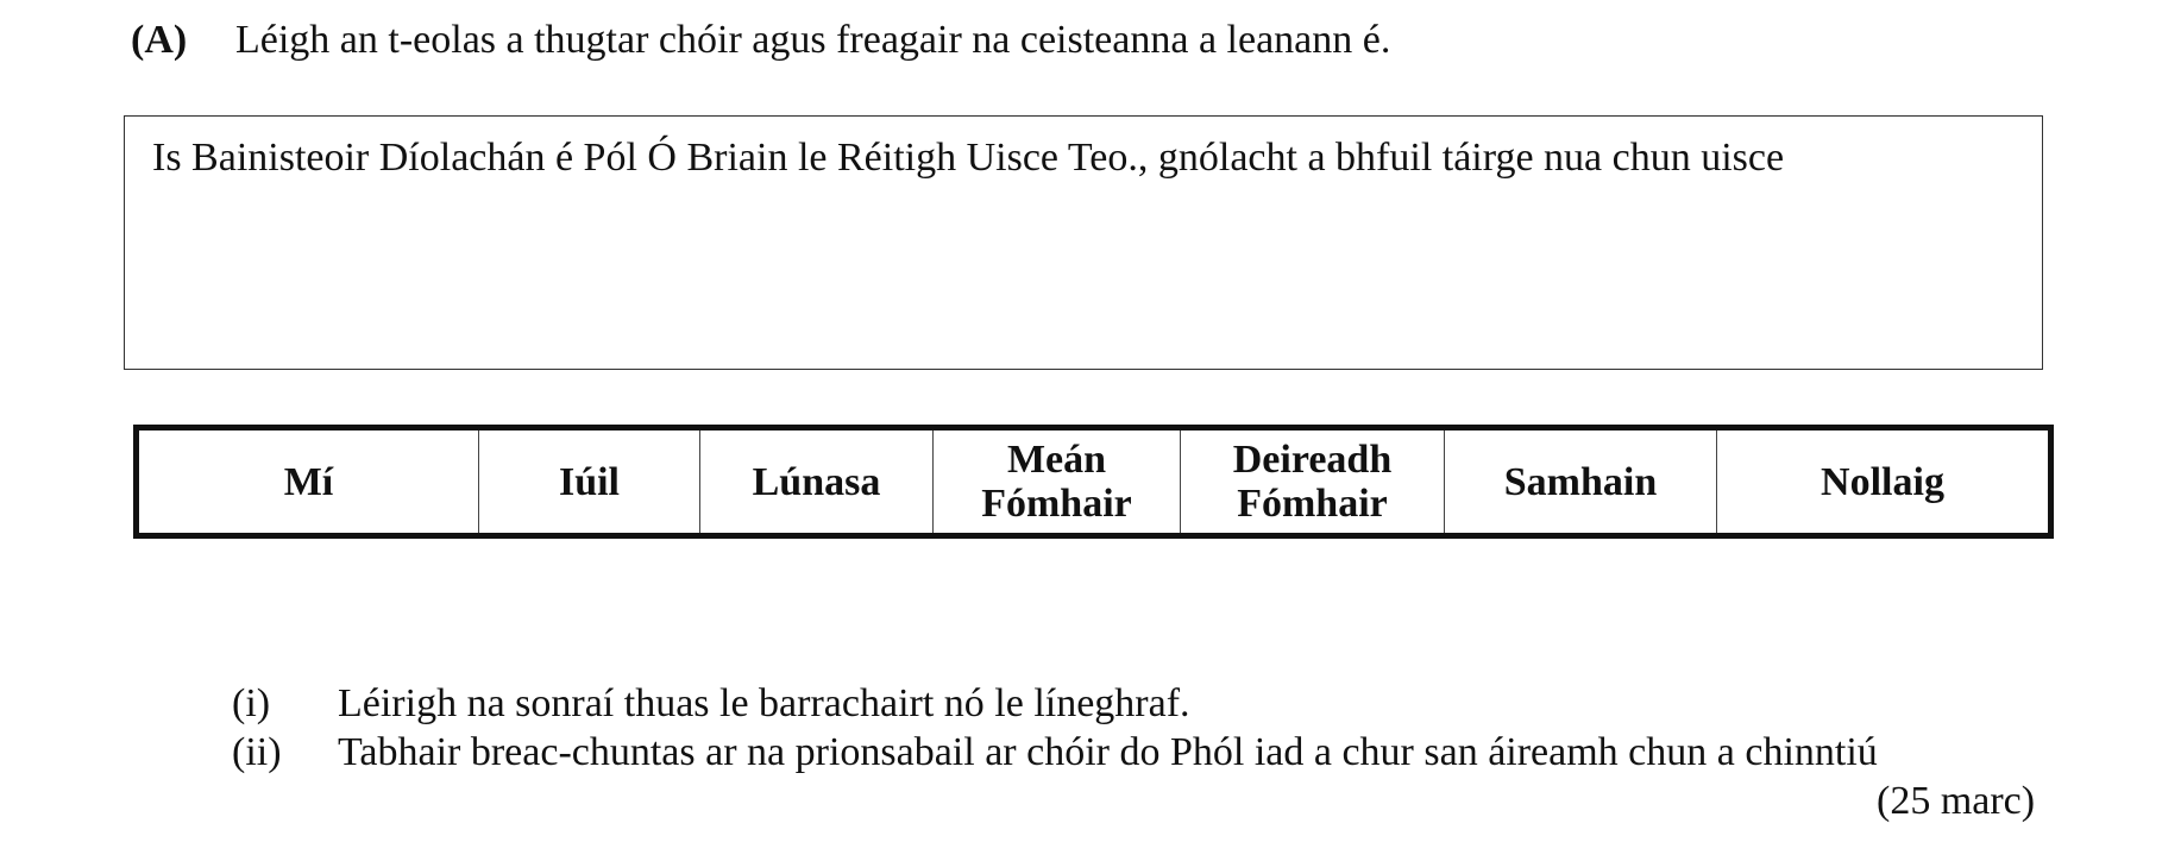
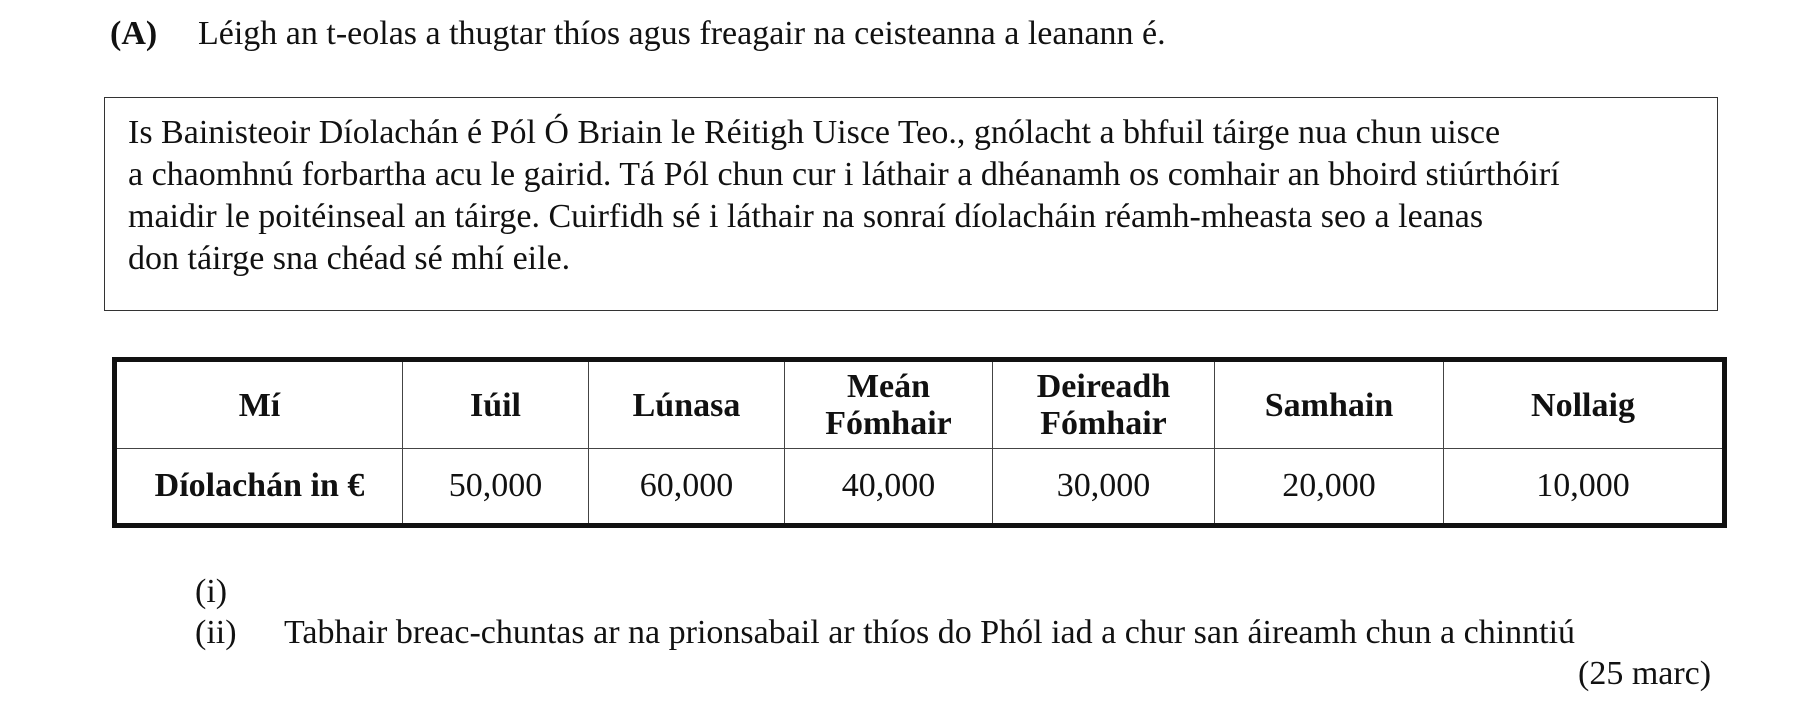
- (A) Léigh an t-eolas a thugtar chóir agus freagair na ceisteanna a leanann é.
+ (A) Léigh an t-eolas a thugtar thíos agus freagair na ceisteanna a leanann é.
  Is Bainisteoir Díolachán é Pól Ó Briain le Réitigh Uisce Teo., gnólacht a bhfuil táirge nua chun uisce
+ a chaomhnú forbartha acu le gairid. Tá Pól chun cur i láthair a dhéanamh os comhair an bhoird stiúrthóirí
+ maidir le poitéinseal an táirge. Cuirfidh sé i láthair na sonraí díolacháin réamh-mheasta seo a leanas
+ don táirge sna chéad sé mhí eile.
  Mí	Iúil	Lúnasa	MeánFómhair	DeireadhFómhair	Samhain	Nollaig
+ Díolachán in €	50,000	60,000	40,000	30,000	20,000	10,000
  (i)
- Léirigh na sonraí thuas le barrachairt nó le líneghraf.
  (ii)
- Tabhair breac-chuntas ar na prionsabail ar chóir do Phól iad a chur san áireamh chun a chinntiú
+ Tabhair breac-chuntas ar na prionsabail ar thíos do Phól iad a chur san áireamh chun a chinntiú
  (25 marc)
